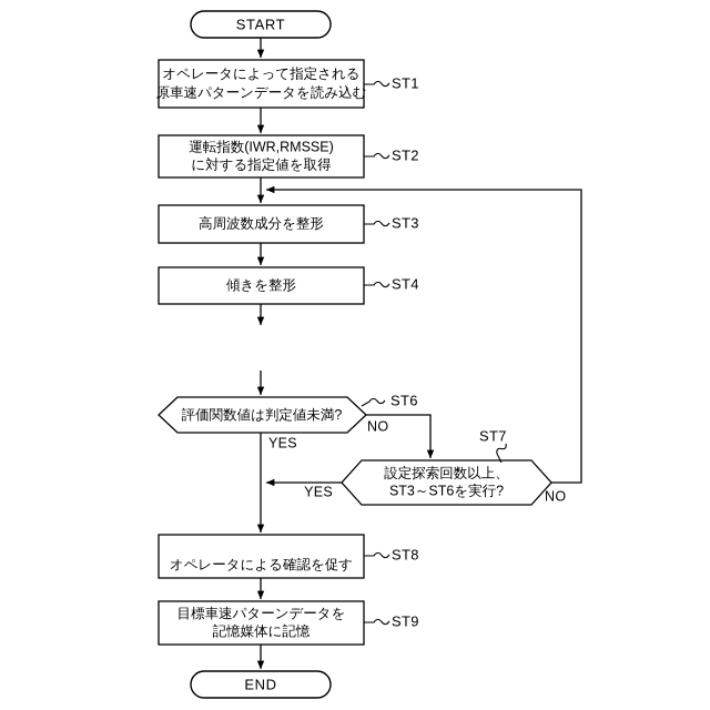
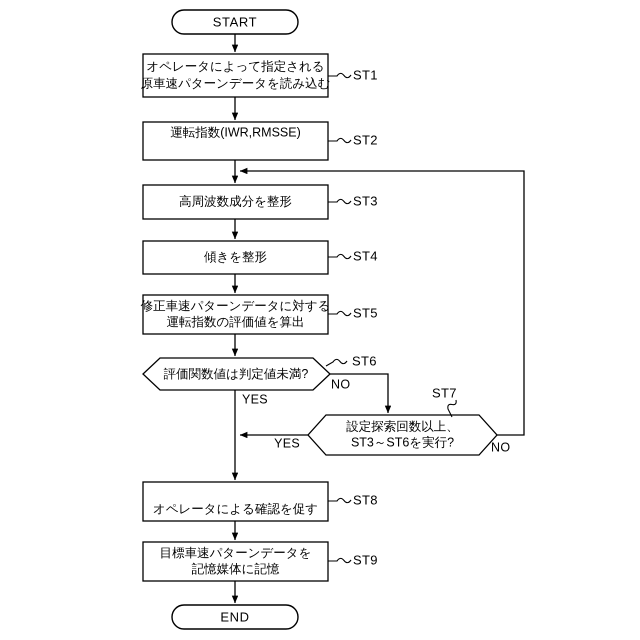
  START
  オペレータによって指定される
  原車速パターンデータを読み込む
  ST1
  運転指数(IWR,RMSSE)
- に対する指定値を取得
  ST2
  高周波数成分を整形
  ST3
  傾きを整形
  ST4
+ 修正車速パターンデータに対する
+ 運転指数の評価値を算出
+ ST5
  評価関数値は判定値未満?
  ST6
  NO
  YES
  設定探索回数以上、
  ST3～ST6を実行?
  ST7
  YES
  NO
  オペレータによる確認を促す
  ST8
  目標車速パターンデータを
  記憶媒体に記憶
  ST9
  END
